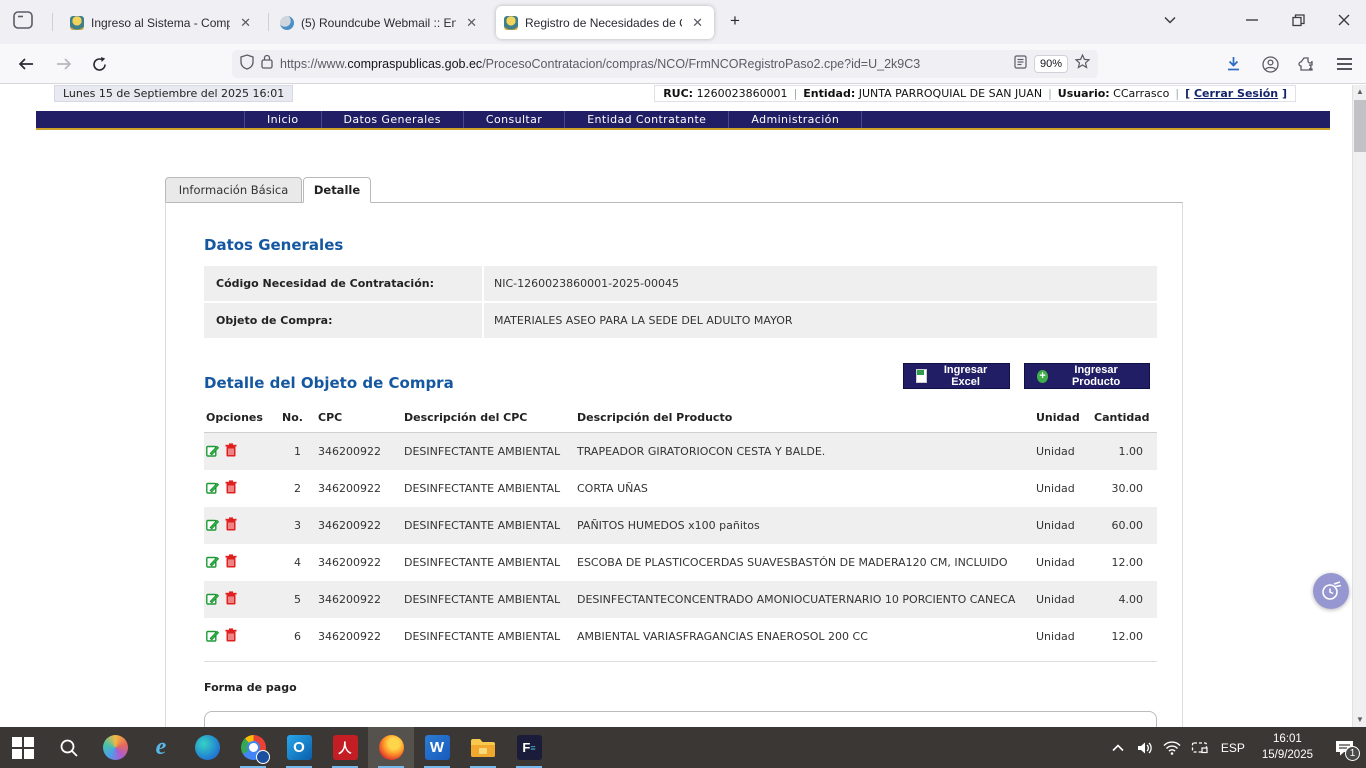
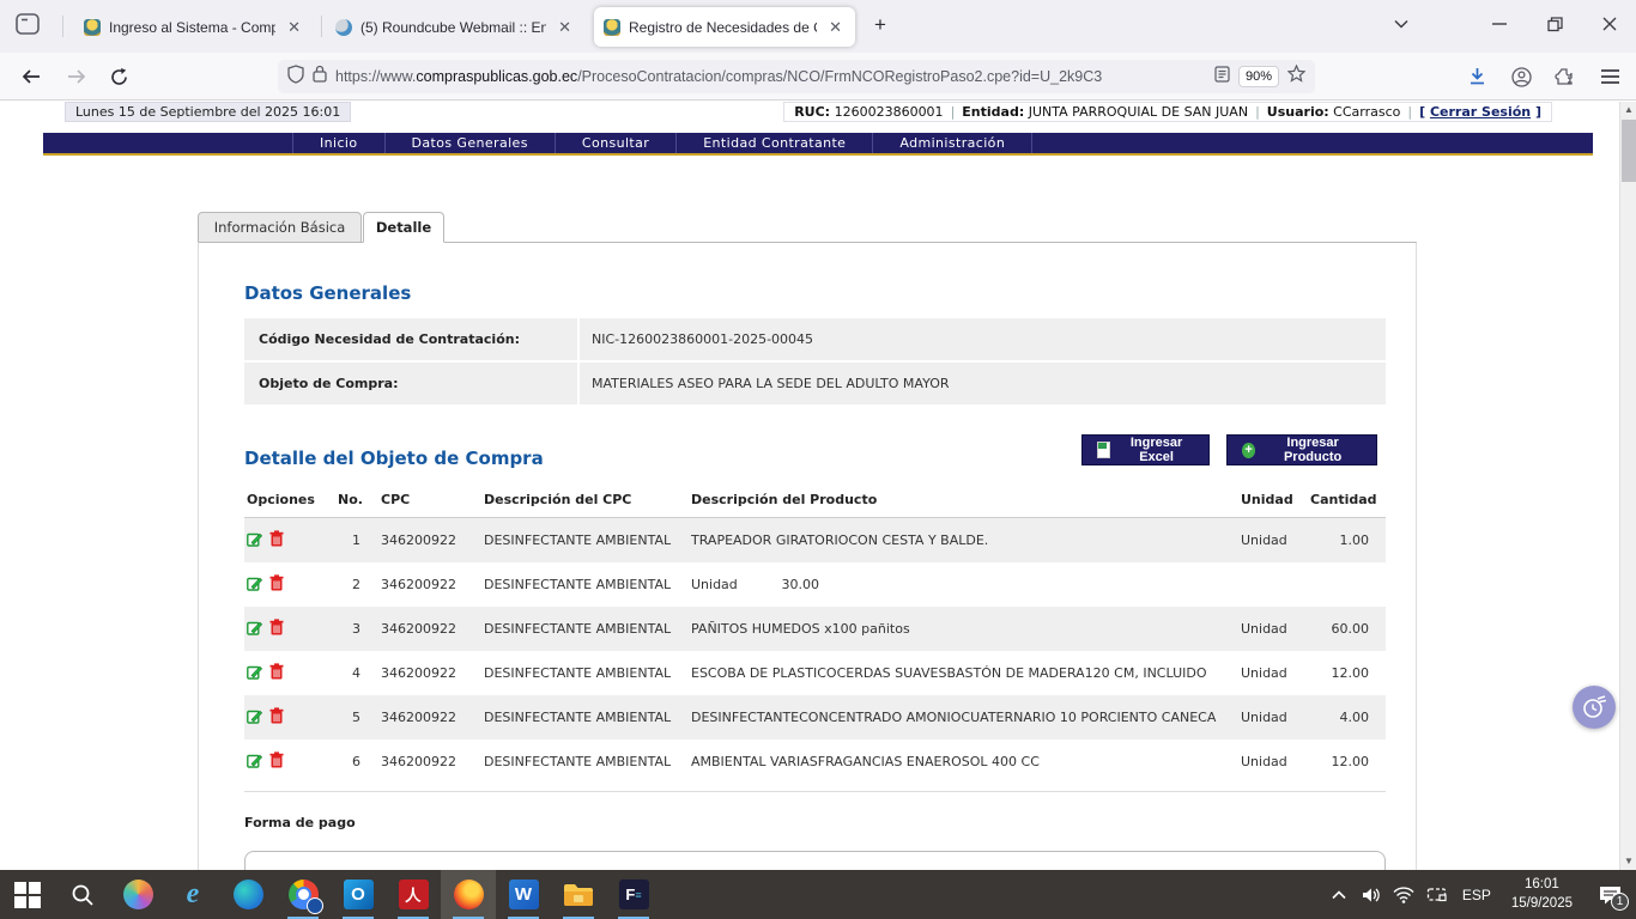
  Ingreso al Sistema - Comp
  ✕
  (5) Roundcube Webmail :: En
  ✕
  Registro de Necesidades de
  ✕
  +
  https://www.compraspublicas.gob.ec/ProcesoContratacion/compras/NCO/FrmNCORegistroPaso2.cpe?id=U_2k9C3
  90%
  Lunes 15 de Septiembre del 2025 16:01
  RUC: 1260023860001
  |
  Entidad: JUNTA PARROQUIAL DE SAN JUAN
  |
  Usuario: CCarrasco
  |
  [ Cerrar Sesión ]
  Inicio
  Datos Generales
  Consultar
  Entidad Contratante
  Administración
  Información Básica
  Detalle
  Datos Generales
  Código Necesidad de Contratación:
  NIC-1260023860001-2025-00045
  Objeto de Compra:
  MATERIALES ASEO PARA LA SEDE DEL ADULTO MAYOR
  Detalle del Objeto de Compra
  Ingresar Excel
  +
  Ingresar Producto
  Opciones
  No.
  CPC
  Descripción del CPC
  Descripción del Producto
  Unidad
  Cantidad
  1
  346200922
  DESINFECTANTE AMBIENTAL
  TRAPEADOR GIRATORIOCON CESTA Y BALDE.
  Unidad
  1.00
  2
  346200922
  DESINFECTANTE AMBIENTAL
- CORTA UÑAS
  Unidad
  30.00
  3
  346200922
  DESINFECTANTE AMBIENTAL
  PAÑITOS HUMEDOS x100 pañitos
  Unidad
  60.00
  4
  346200922
  DESINFECTANTE AMBIENTAL
  ESCOBA DE PLASTICOCERDAS SUAVESBASTÓN DE MADERA120 CM, INCLUIDO
  Unidad
  12.00
  5
  346200922
  DESINFECTANTE AMBIENTAL
  DESINFECTANTECONCENTRADO AMONIOCUATERNARIO 10 PORCIENTO CANECA
  Unidad
  4.00
  6
  346200922
  DESINFECTANTE AMBIENTAL
- AMBIENTAL VARIASFRAGANCIAS ENAEROSOL 200 CC
+ AMBIENTAL VARIASFRAGANCIAS ENAEROSOL 400 CC
  Unidad
  12.00
  Forma de pago
  ▲
  ▼
  e
  O
  人
  W
  F
  ≡
  ESP
  16:01
  15/9/2025
  1
